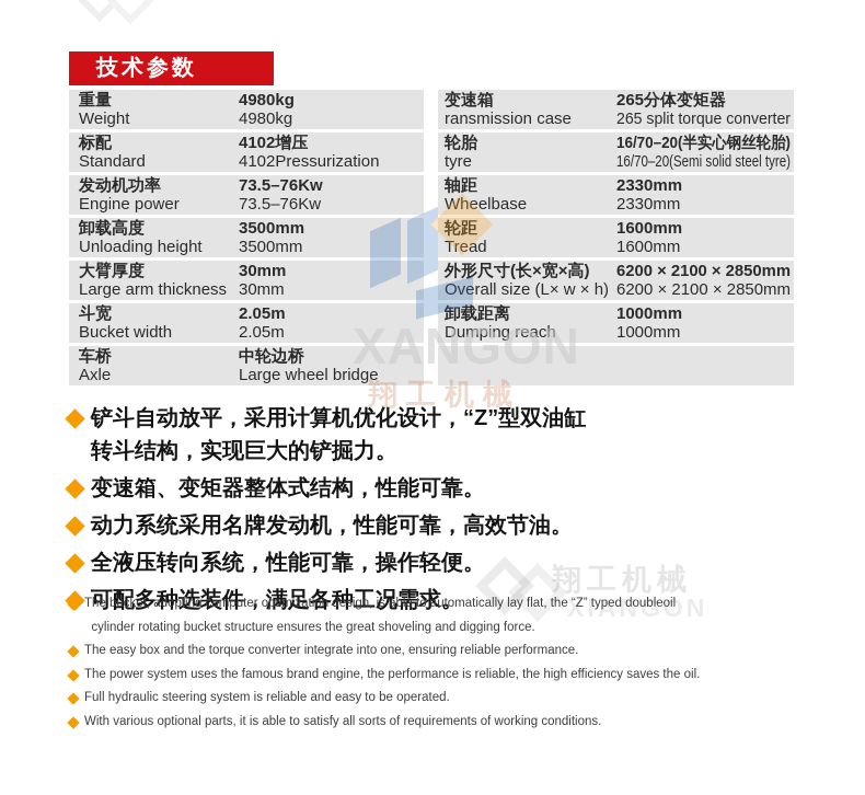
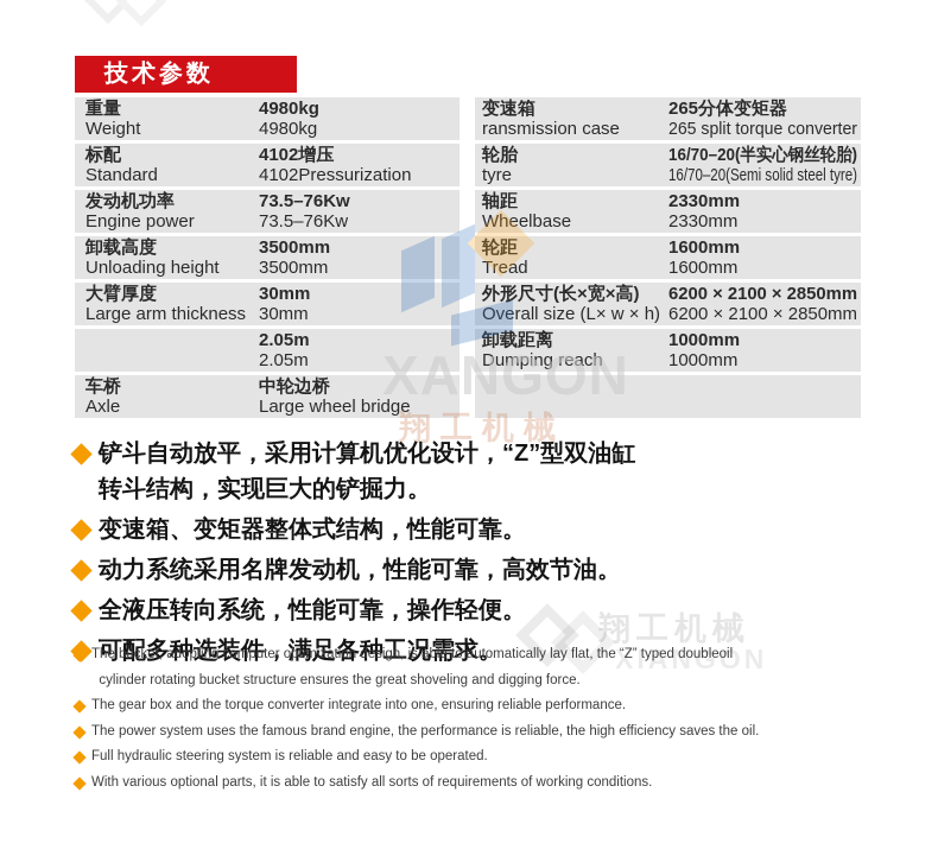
  技术参数
  重量
  Weight
  4980kg
  4980kg
  标配
  Standard
  4102增压
  4102Pressurization
  发动机功率
  Engine power
  73.5–76Kw
  73.5–76Kw
  卸载高度
  Unloading height
  3500mm
  3500mm
  大臂厚度
  Large arm thickness
  30mm
  30mm
- 斗宽
- Bucket width
  2.05m
  2.05m
  车桥
  Axle
  中轮边桥
  Large wheel bridge
  变速箱
  ransmission case
  265分体变矩器
  265 split torque converter
  轮胎
  tyre
  16/70–20(半实心钢丝轮胎)
  16/70–20(Semi solid steel tyre)
  轴距
  Wheelbase
  2330mm
  2330mm
  轮距
  Tread
  1600mm
  1600mm
  外形尺寸(长×宽×高)
  Overall size (L× w × h)
  6200 × 2100 × 2850mm
  6200 × 2100 × 2850mm
  卸载距离
  Dumping reach
  1000mm
  1000mm
  XANGON
  翔工机械
  铲斗自动放平，采用计算机优化设计，“Z”型双油缸
  转斗结构，实现巨大的铲掘力。
  变速箱、变矩器整体式结构，性能可靠。
  动力系统采用名牌发动机，性能可靠，高效节油。
  全液压转向系统，性能可靠，操作轻便。
  可配多种选装件，满足各种工况需求。
  翔工机械
  XIANGON
  The bucket, adopting computer optimization design, is able to automatically lay flat, the “Z” typed doubleoil
  cylinder rotating bucket structure ensures the great shoveling and digging force.
- The easy box and the torque converter integrate into one, ensuring reliable performance.
+ The gear box and the torque converter integrate into one, ensuring reliable performance.
  The power system uses the famous brand engine, the performance is reliable, the high efficiency saves the oil.
  Full hydraulic steering system is reliable and easy to be operated.
  With various optional parts, it is able to satisfy all sorts of requirements of working conditions.
